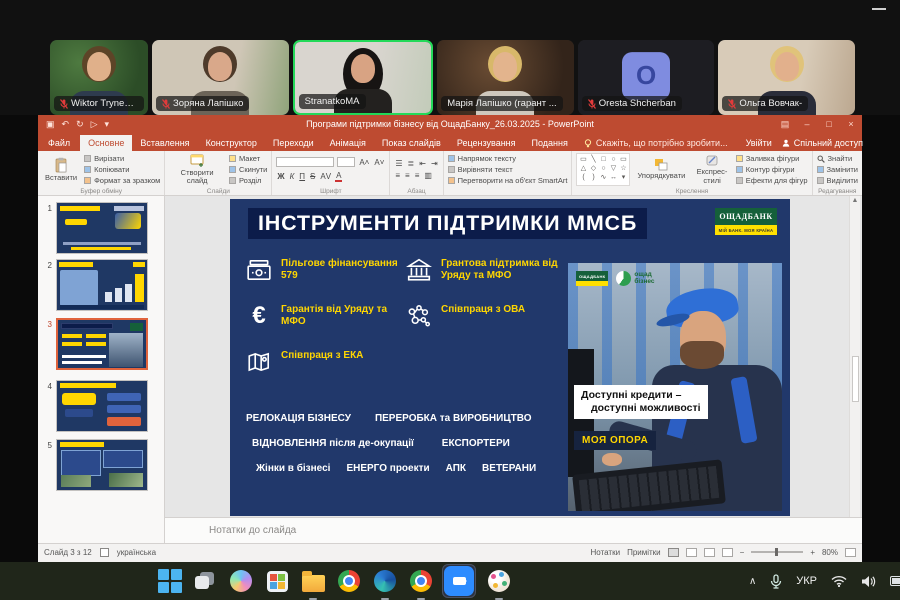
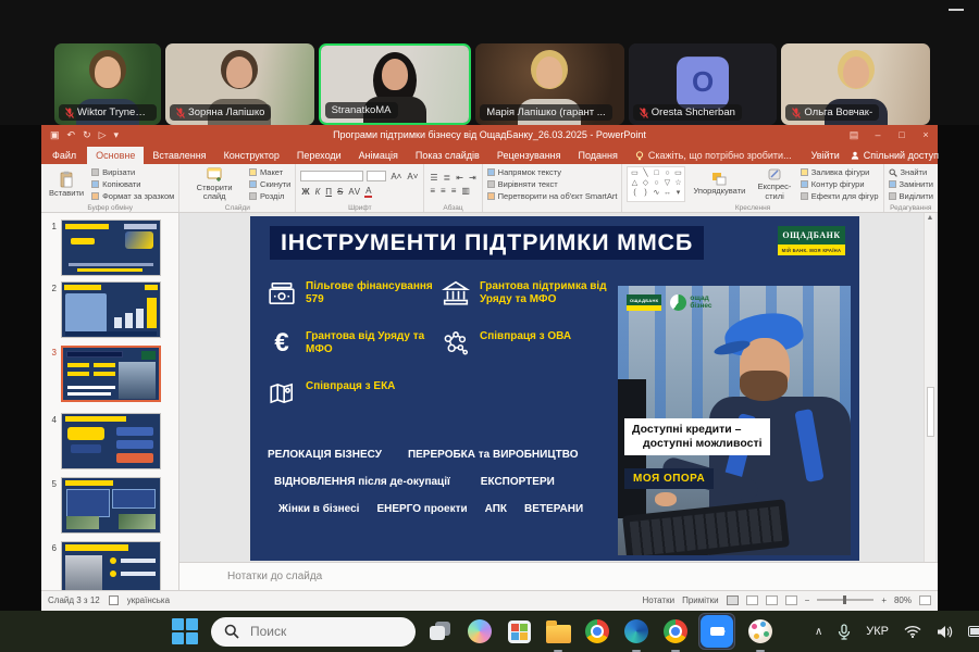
  Wiktor Trynezuk
  Зоряна Лапішко
  StranatkoMA
  Марія Лапішко (гарант ...
  O
  Oresta Shcherban
  Ольга Вовчак-
  ▣
  ↶
  ↻
  ▷
  ▾
  Програми підтримки бізнесу від ОщадБанку_26.03.2025 - PowerPoint
  ▤
  –
  □
  ×
  Файл
  Основне
  Вставлення
  Конструктор
  Переходи
  Анімація
  Показ слайдів
  Рецензування
  Подання
  Скажіть, що потрібно зробити...
  Увійти
  Спільний доступ
  Вставити
  Вирізати
  Копіювати
  Формат за зразком
  Створити слайд
  Макет
  Скинути
  Розділ
  A˄
  A˅
  Ж
  К
  П
  S
  АV
  А
  ☰
  ≣
  ⇤
  ⇥
  ≡
  ≡
  ≡
  ▥
  Напрямок тексту
  Вирівняти текст
  Перетворити на об'єкт SmartArt
  Упорядкувати
  Експрес-стилі
  Заливка фігури
  Контур фігури
  Ефекти для фігур
  Знайти
  Замінити
  Виділити
  1
  2
  3
  4
  5
+ 6
  ІНСТРУМЕНТИ ПІДТРИМКИ ММСБ
  ОЩАДБАНК
  Пільгове фінансування 579
  Грантова підтримка від Уряду та МФО
  €
- Гарантія від Уряду та МФО
+ Грантова від Уряду та МФО
  Співпраця з ОВА
  Співпраця з ЕКА
  РЕЛОКАЦІЯ БІЗНЕСУ
  ПЕРЕРОБКА та ВИРОБНИЦТВО
  ВІДНОВЛЕННЯ після де-окупації
  ЕКСПОРТЕРИ
  Жінки в бізнесі
  ЕНЕРГО проекти
  АПК
  ВЕТЕРАНИ
  Доступні кредити –
  доступні можливості
  МОЯ ОПОРА
  Нотатки до слайда
  Слайд 3 з 12
  українська
  Нотатки
  Примітки
  −
  +
  80%
+ Поиск
  ∧
  УКР
